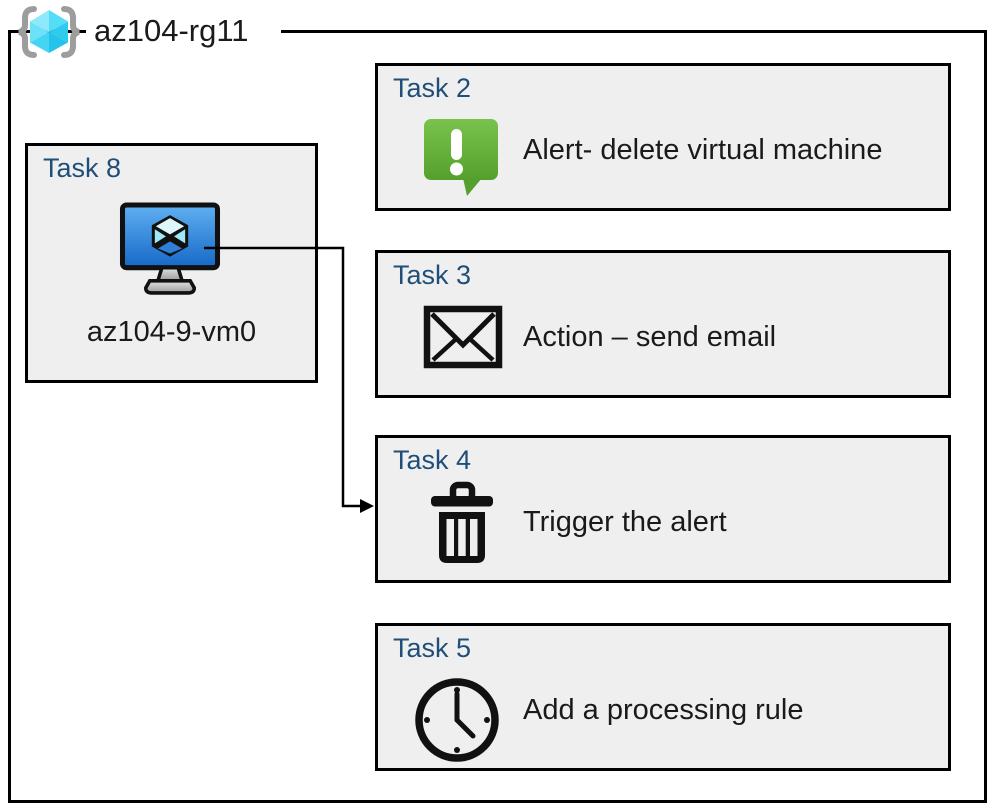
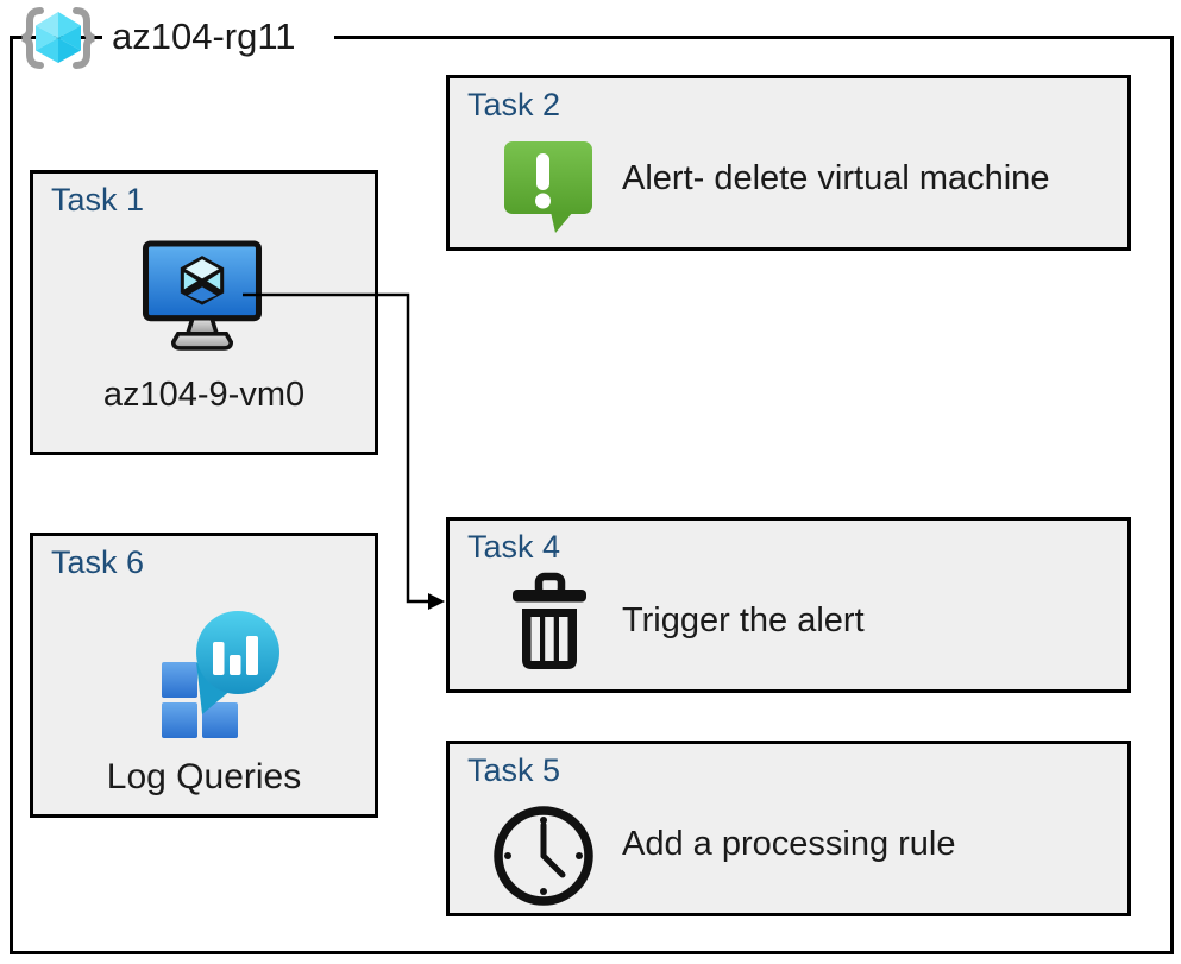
  az104-rg11
- Task 8
+ Task 1
  az104-9-vm0
+ Task 6
+ Log Queries
  Task 2
  Alert- delete virtual machine
- Task 3
- Action – send email
  Task 4
  Trigger the alert
  Task 5
  Add a processing rule
